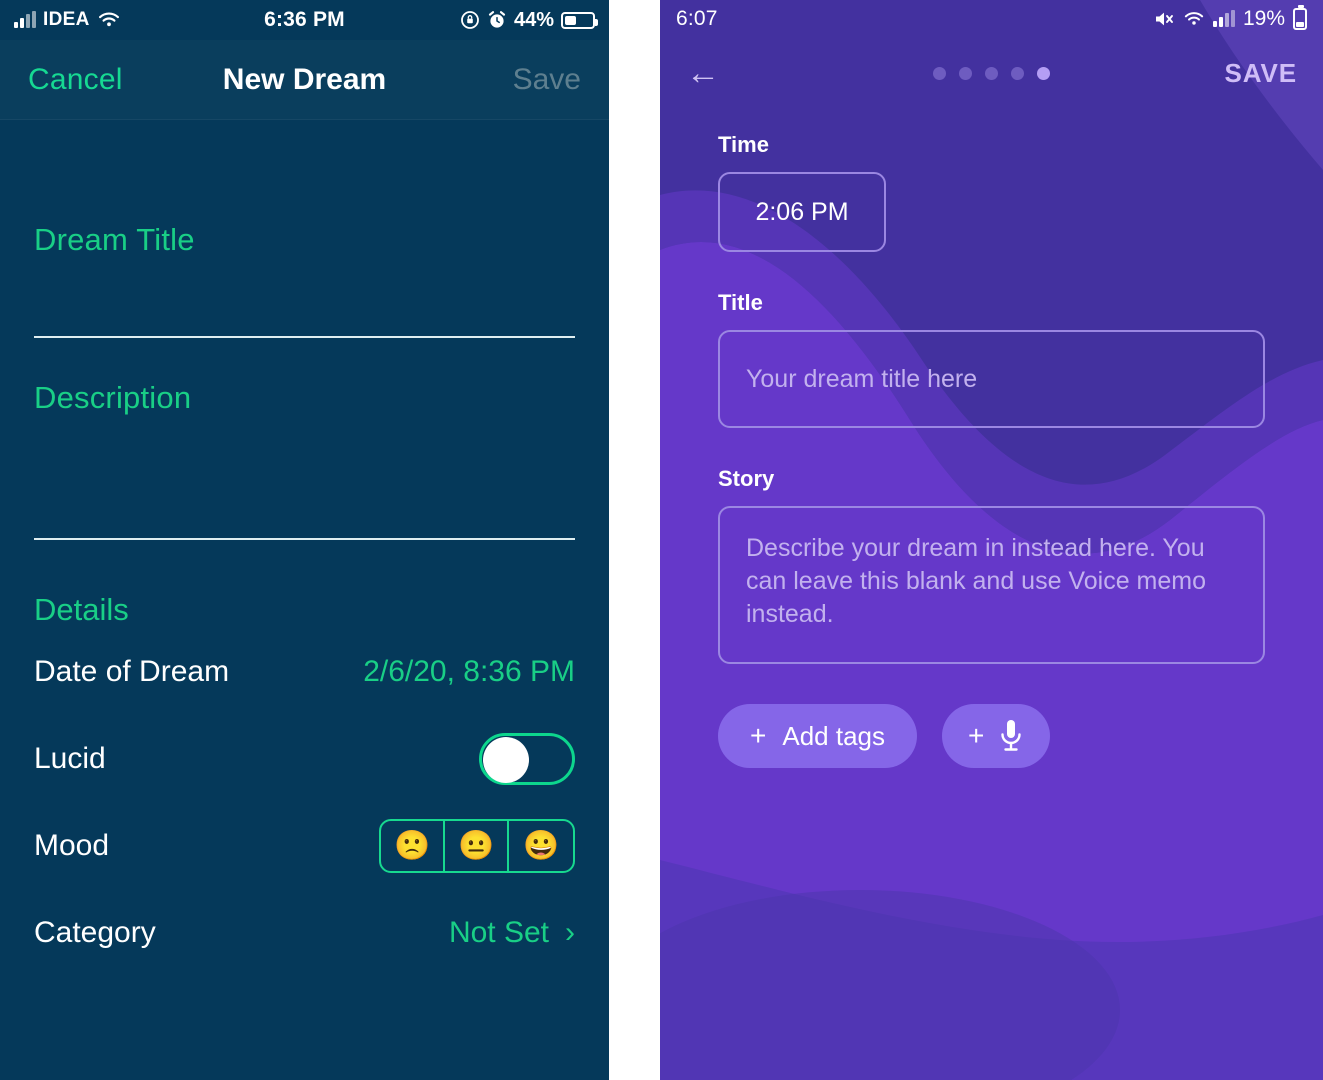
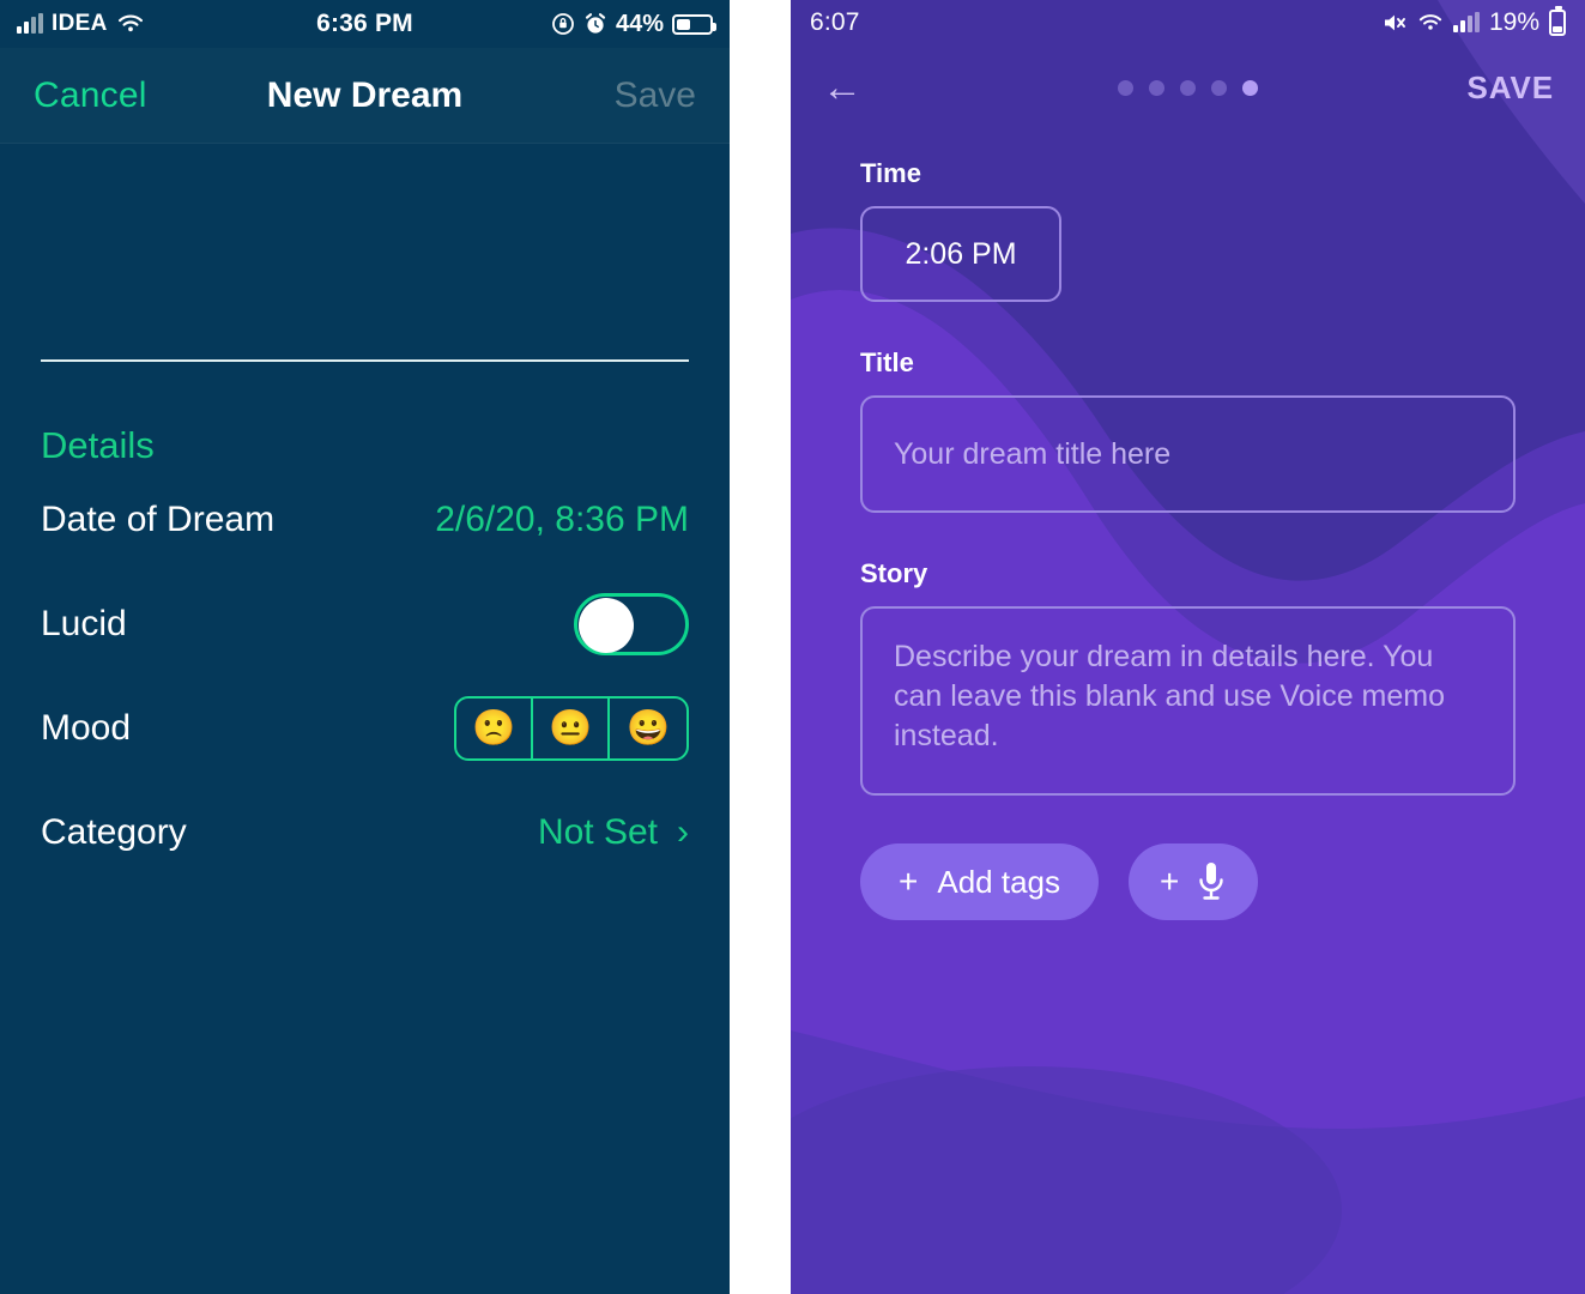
  IDEA
  6:36 PM
  44%
  Cancel
  New Dream
  Save
- Dream Title
- Description
  Details
  Date of Dream
  2/6/20, 8:36 PM
  Lucid
  Mood
  🙁
  😐
  😀
  Category
  Not Set
  ›
  6:07
  19%
  ←
  SAVE
  Time
  2:06 PM
  Title
  Your dream title here
  Story
- Describe your dream in instead here. You can leave this blank and use Voice memo instead.
+ Describe your dream in details here. You can leave this blank and use Voice memo instead.
  +
  Add tags
  +
